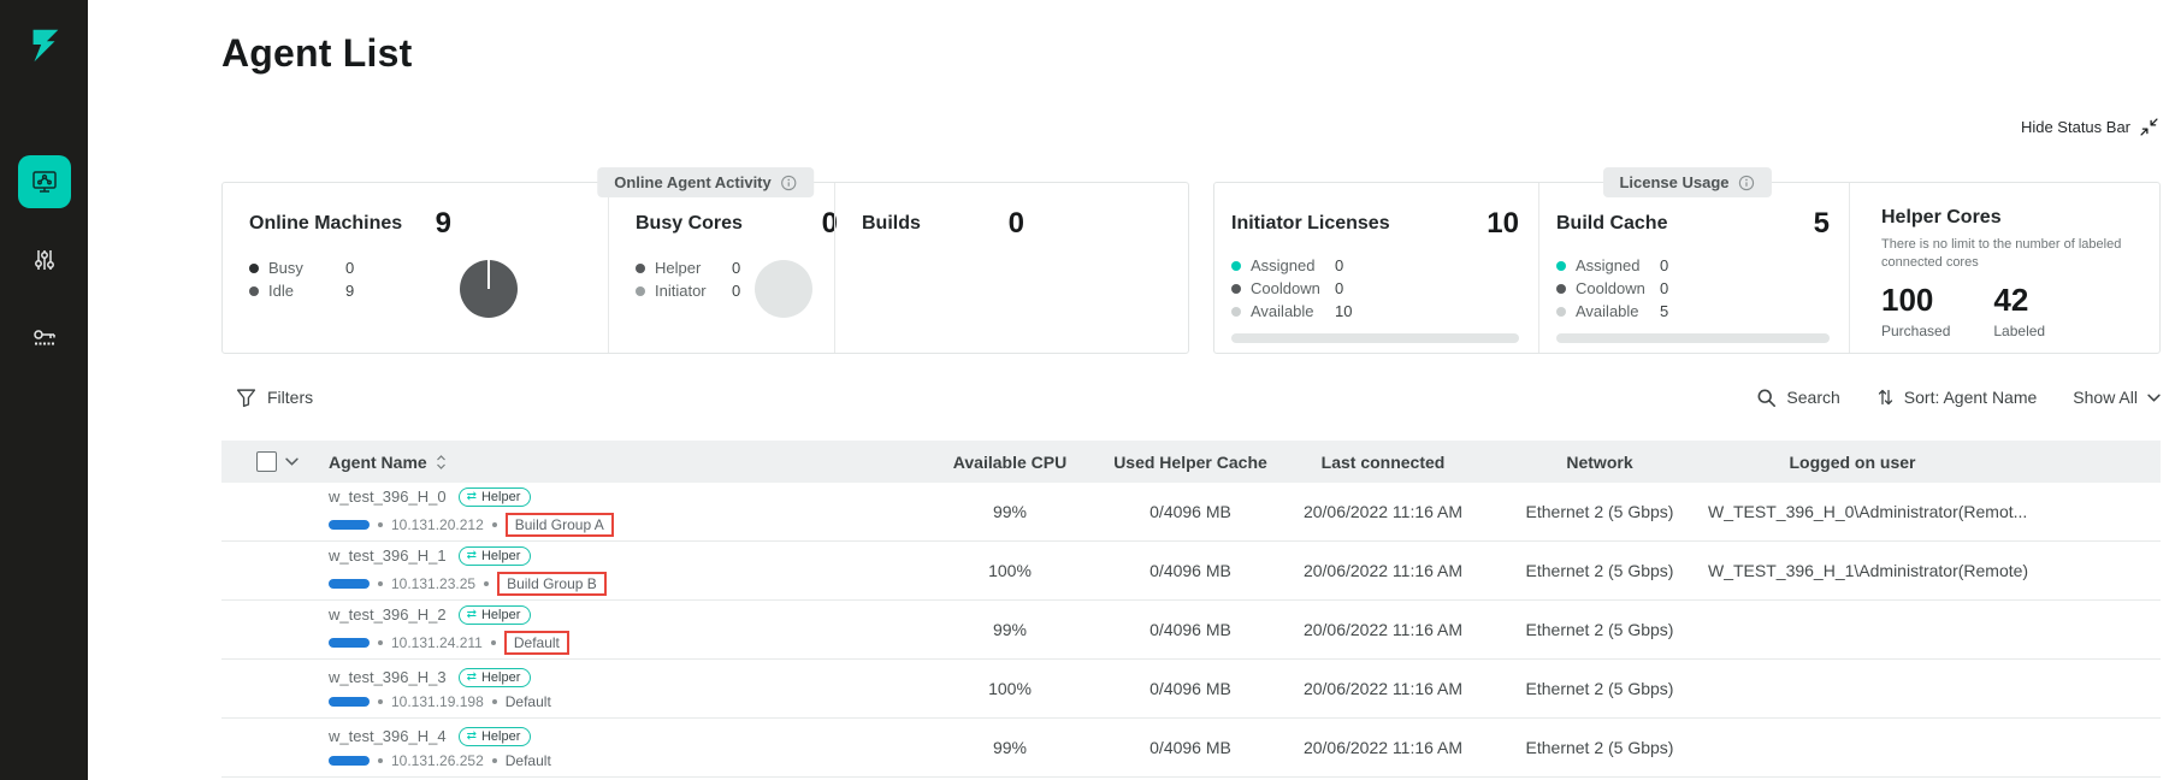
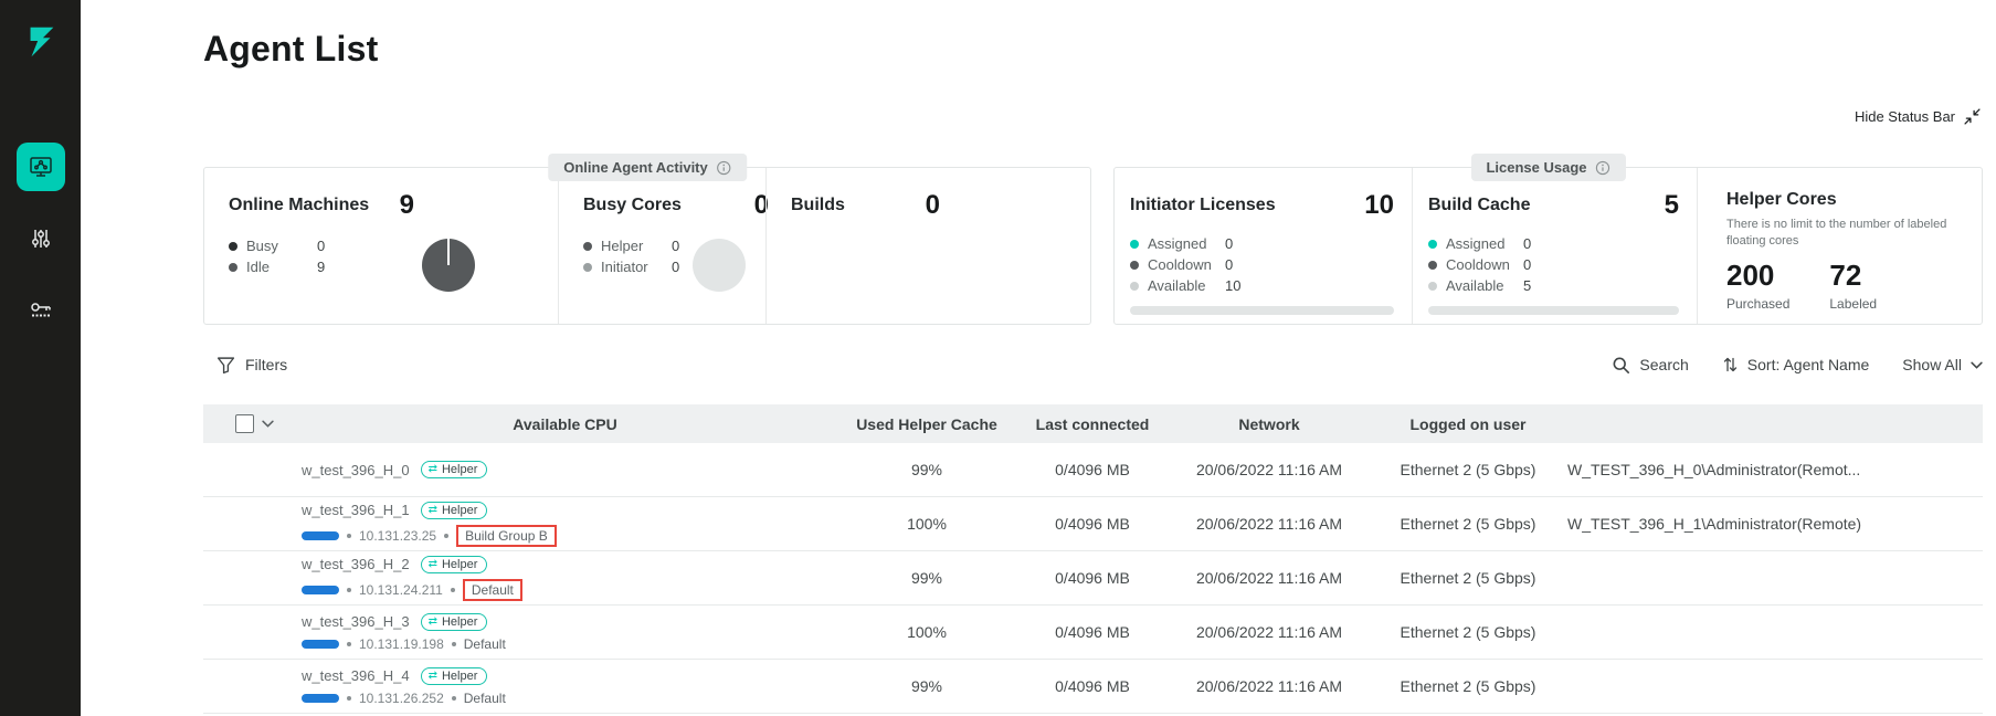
  Agent List
  Hide Status Bar
  Online Agent Activity
  Online Machines
  9
  Busy
  0
  Idle
  9
  Busy Cores
  0
  Helper
  0
  Initiator
  0
  Builds
  0
  License Usage
  Initiator Licenses
  10
  Assigned
  0
  Cooldown
  0
  Available
  10
  Build Cache
  5
  Assigned
  0
  Cooldown
  0
  Available
  5
  Helper Cores
- There is no limit to the number of labeled connected cores
+ There is no limit to the number of labeled floating cores
- 100
+ 200
  Purchased
- 42
+ 72
  Labeled
  Filters
  Search
  Sort: Agent Name
  Show All
- Agent Name
  Available CPU
  Used Helper Cache
  Last connected
  Network
  Logged on user
  w_test_396_H_0
  ⇄
  Helper
- 10.131.20.212
- Build Group A
  99%
  0/4096 MB
  20/06/2022 11:16 AM
  Ethernet 2 (5 Gbps)
  W_TEST_396_H_0\Administrator(Remot...
  w_test_396_H_1
  ⇄
  Helper
  10.131.23.25
  Build Group B
  100%
  0/4096 MB
  20/06/2022 11:16 AM
  Ethernet 2 (5 Gbps)
  W_TEST_396_H_1\Administrator(Remote)
  w_test_396_H_2
  ⇄
  Helper
  10.131.24.211
  Default
  99%
  0/4096 MB
  20/06/2022 11:16 AM
  Ethernet 2 (5 Gbps)
  w_test_396_H_3
  ⇄
  Helper
  10.131.19.198
  Default
  100%
  0/4096 MB
  20/06/2022 11:16 AM
  Ethernet 2 (5 Gbps)
  w_test_396_H_4
  ⇄
  Helper
  10.131.26.252
  Default
  99%
  0/4096 MB
  20/06/2022 11:16 AM
  Ethernet 2 (5 Gbps)
